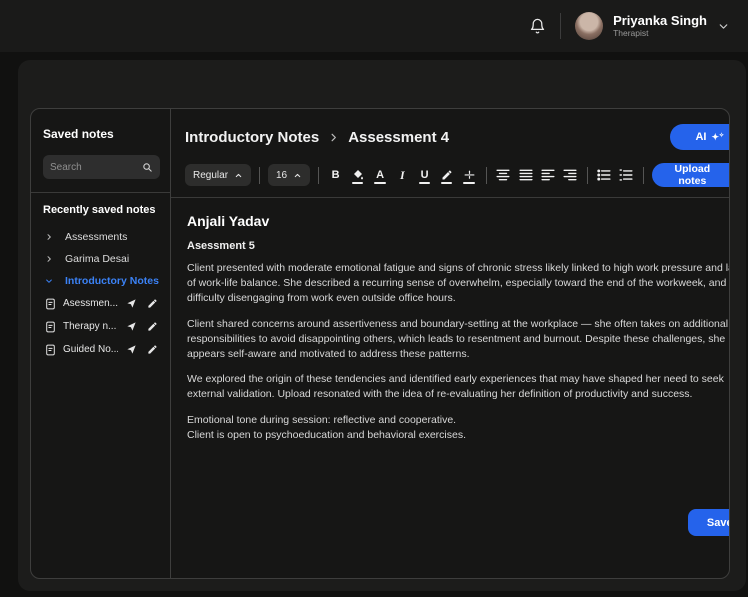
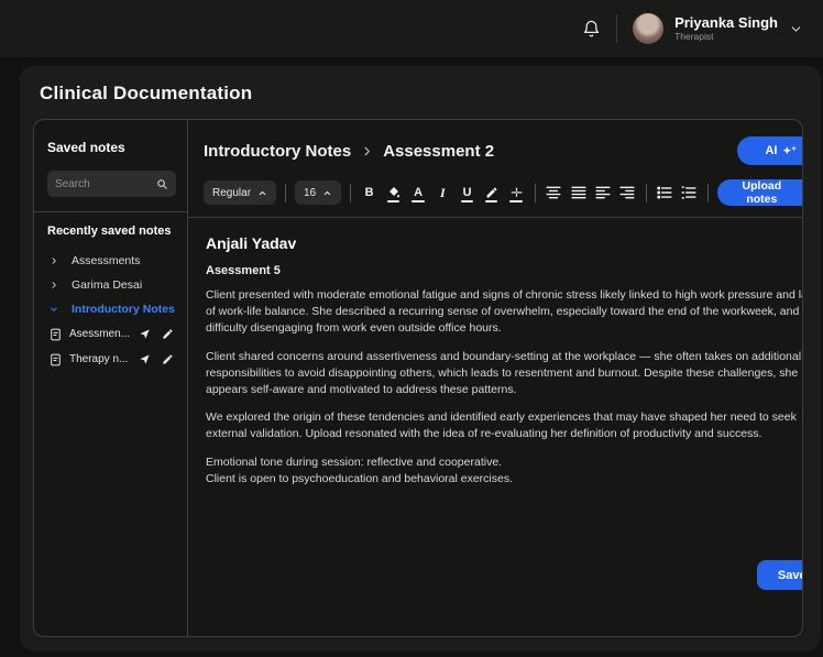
  Priyanka Singh
  Therapist
+ Clinical Documentation
  Saved notes
  Search
  Recently saved notes
  Assessments
  Garima Desai
  Introductory Notes
  Asessmen...
  Therapy n...
- Guided No...
  Introductory Notes
- Assessment 4
+ Assessment 2
  AI
  Regular
  16
  B
  A
  I
  U
  Upload notes
  Anjali Yadav
  Asessment 5
  Client presented with moderate emotional fatigue and signs of chronic stress likely linked to high work pressure and l of work-life balance. She described a recurring sense of overwhelm, especially toward the end of the workweek, and difficulty disengaging from work even outside office hours.
  Client shared concerns around assertiveness and boundary-setting at the workplace — she often takes on additional responsibilities to avoid disappointing others, which leads to resentment and burnout. Despite these challenges, she appears self-aware and motivated to address these patterns.
  We explored the origin of these tendencies and identified early experiences that may have shaped her need to seek external validation. Upload resonated with the idea of re-evaluating her definition of productivity and success.
  Emotional tone during session: reflective and cooperative.
  Client is open to psychoeducation and behavioral exercises.
  Sav
